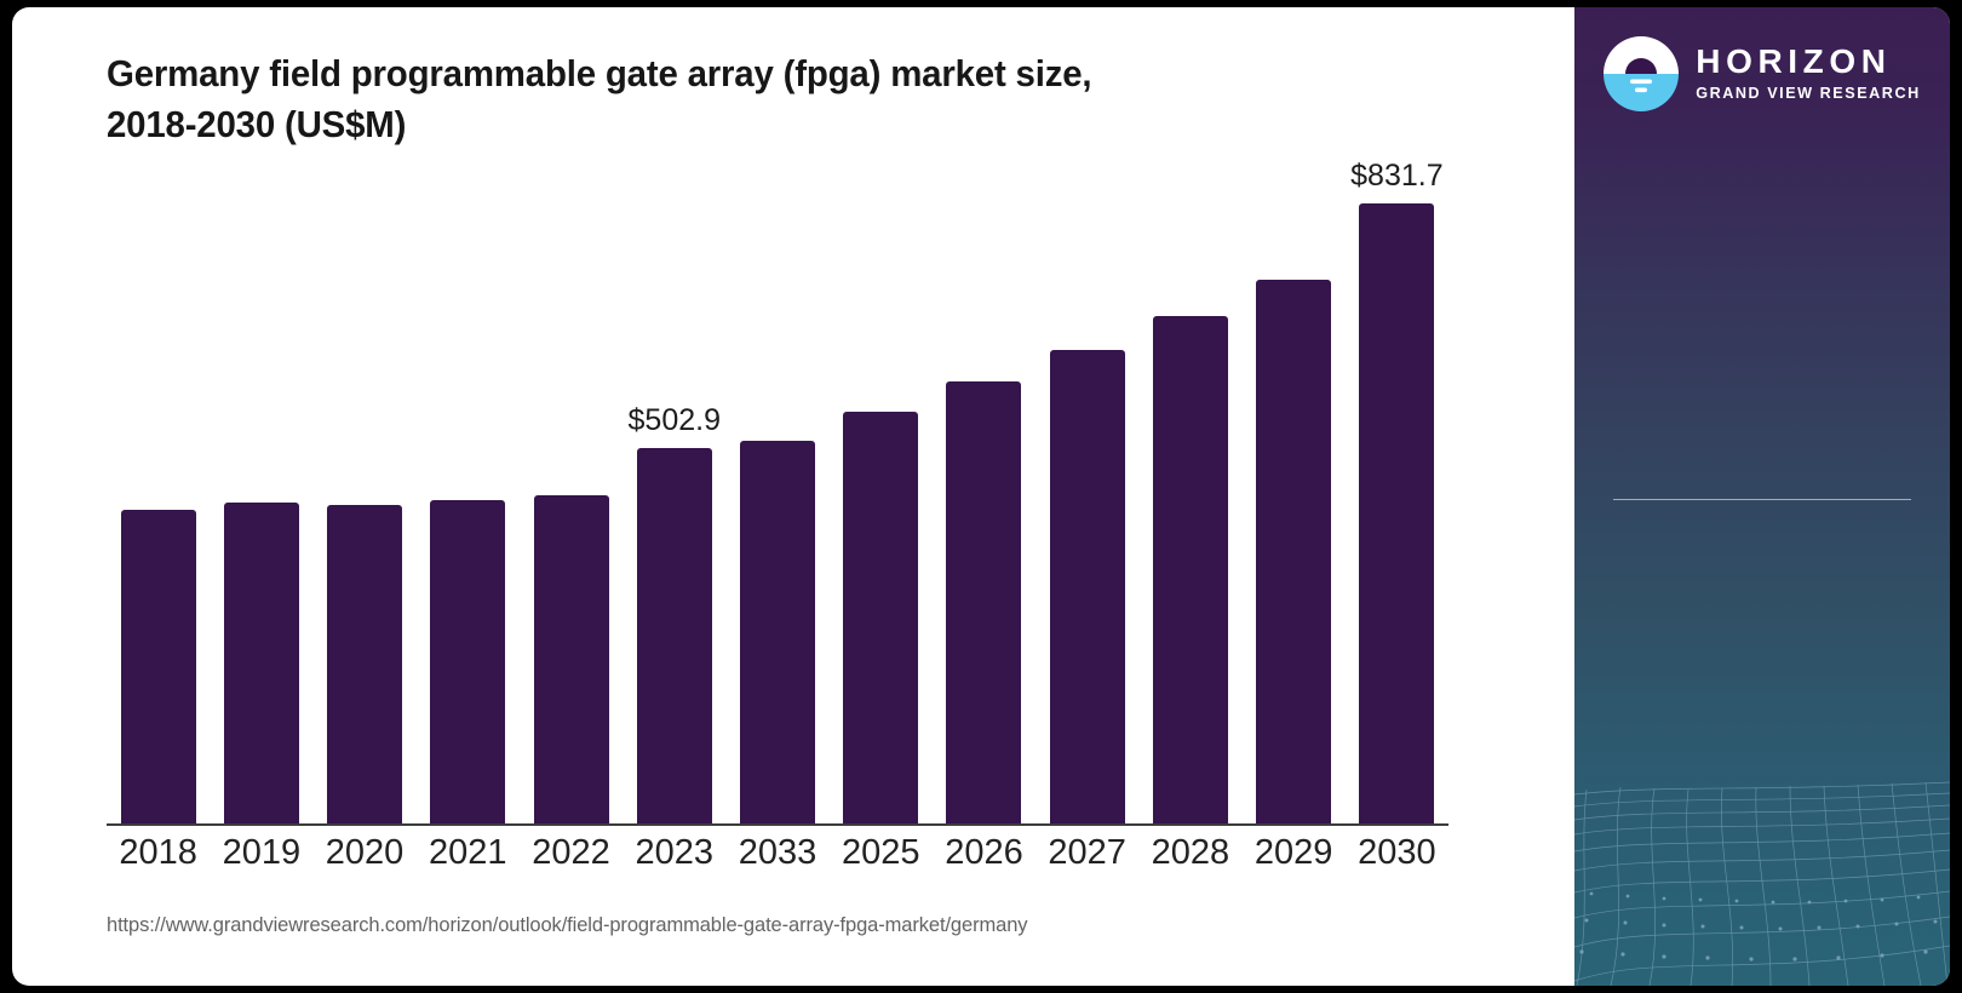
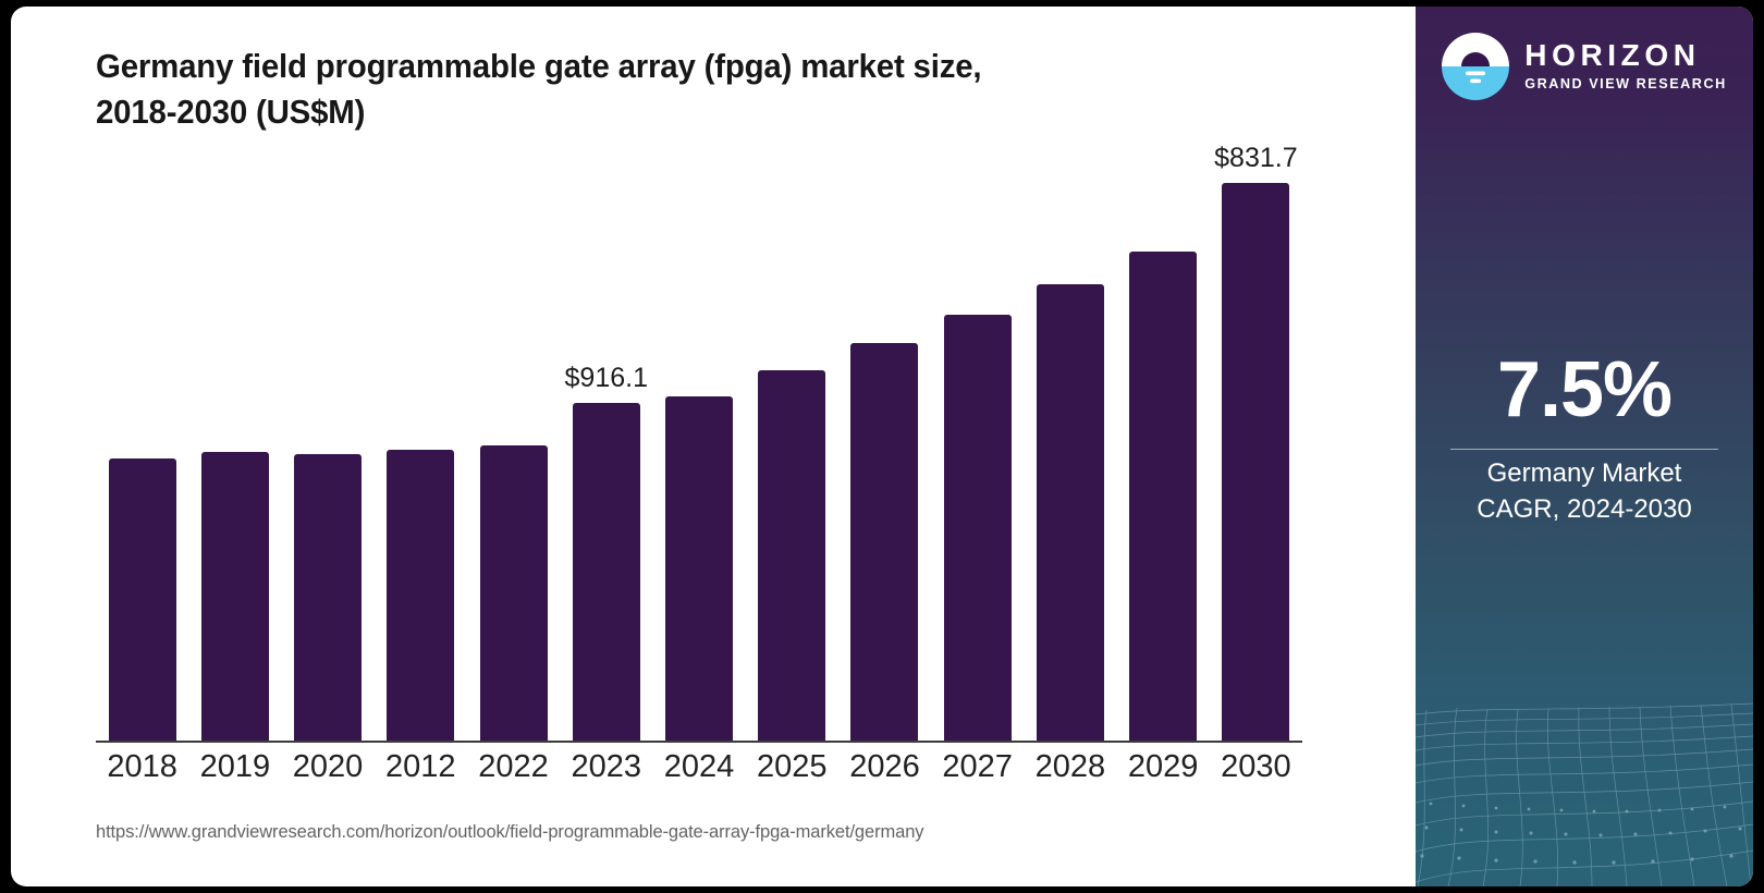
  Germany field programmable gate array (fpga) market size,
  2018-2030 (US$M)
  2018
  2019
  2020
- 2021
+ 2012
  2022
- $502.9
+ $916.1
  2023
- 2033
+ 2024
  2025
  2026
  2027
  2028
  2029
  $831.7
  2030
  https://www.grandviewresearch.com/horizon/outlook/field-programmable-gate-array-fpga-market/germany
  HORIZON
  GRAND VIEW RESEARCH
+ 7.5%
+ Germany Market
+ CAGR, 2024-2030
